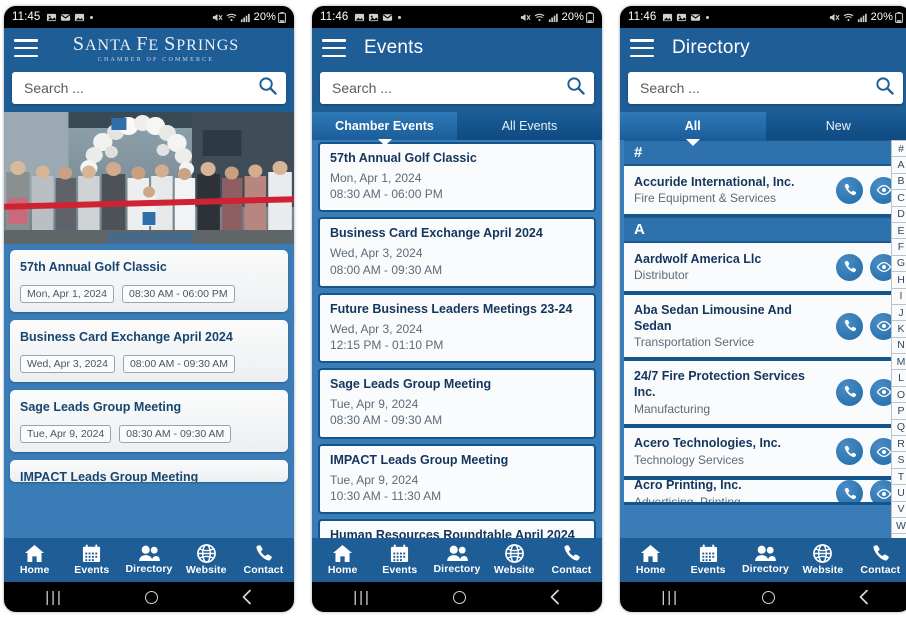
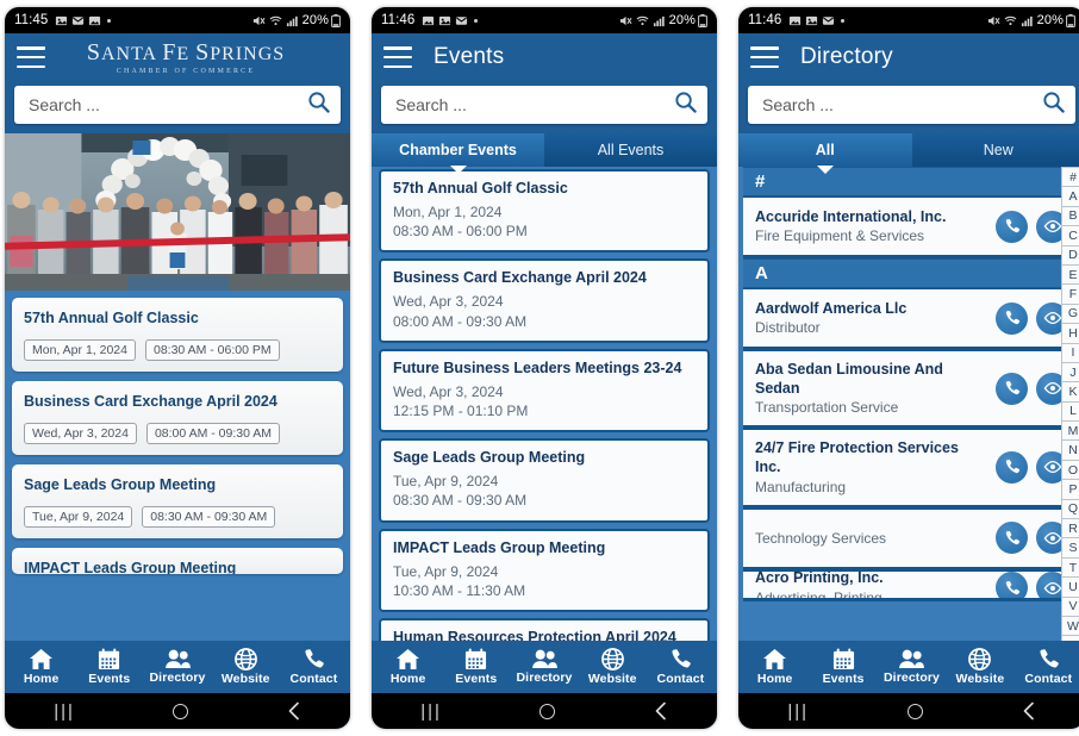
  11:45
  20%
  SANTA FE SPRINGS
  Search ...
  57th Annual Golf Classic
  Mon, Apr 1, 2024
  08:30 AM - 06:00 PM
  Business Card Exchange April 2024
  Wed, Apr 3, 2024
  08:00 AM - 09:30 AM
  Sage Leads Group Meeting
  Tue, Apr 9, 2024
  08:30 AM - 09:30 AM
  IMPACT Leads Group Meeting
  Home
  Events
  Directory
  Website
  Contact
  |||
  11:46
  20%
  Events
  Search ...
  Chamber Events
  All Events
  57th Annual Golf Classic
  Mon, Apr 1, 2024
  08:30 AM - 06:00 PM
  Business Card Exchange April 2024
  Wed, Apr 3, 2024
  08:00 AM - 09:30 AM
  Future Business Leaders Meetings 23-24
  Wed, Apr 3, 2024
  12:15 PM - 01:10 PM
  Sage Leads Group Meeting
  Tue, Apr 9, 2024
  08:30 AM - 09:30 AM
  IMPACT Leads Group Meeting
  Tue, Apr 9, 2024
  10:30 AM - 11:30 AM
- Human Resources Roundtable April 2024
+ Human Resources Protection April 2024
  Home
  Events
  Directory
  Website
  Contact
  |||
  11:46
  20%
  Directory
  Search ...
  All
  New
  #
  Accuride International, Inc.
  Fire Equipment & Services
  A
  Aardwolf America Llc
  Distributor
  Aba Sedan Limousine And Sedan
  Transportation Service
  24/7 Fire Protection Services Inc.
  Manufacturing
- Acero Technologies, Inc.
  Technology Services
  Acro Printing, Inc.
  #
  A
  B
  C
  D
  E
  F
  G
  H
  I
  J
  K
- N
+ L
  M
- L
+ N
  O
  P
  Q
  R
  S
  T
  U
  V
  W
  Home
  Events
  Directory
  Website
  Contact
  |||
